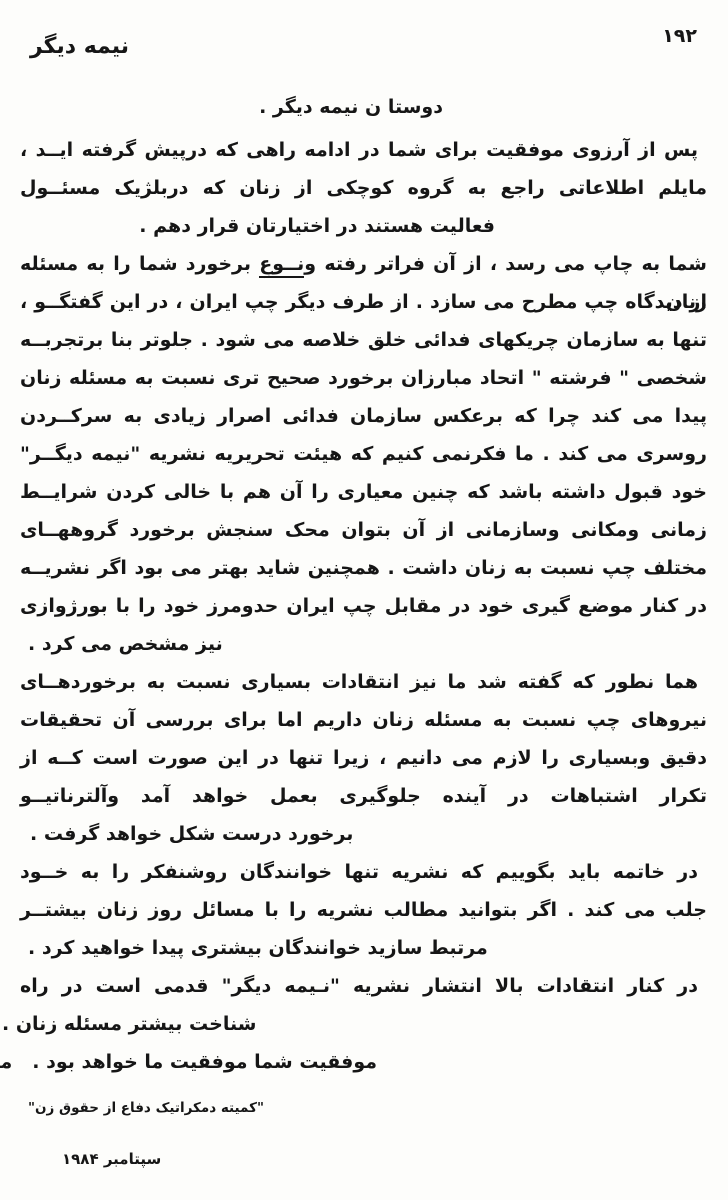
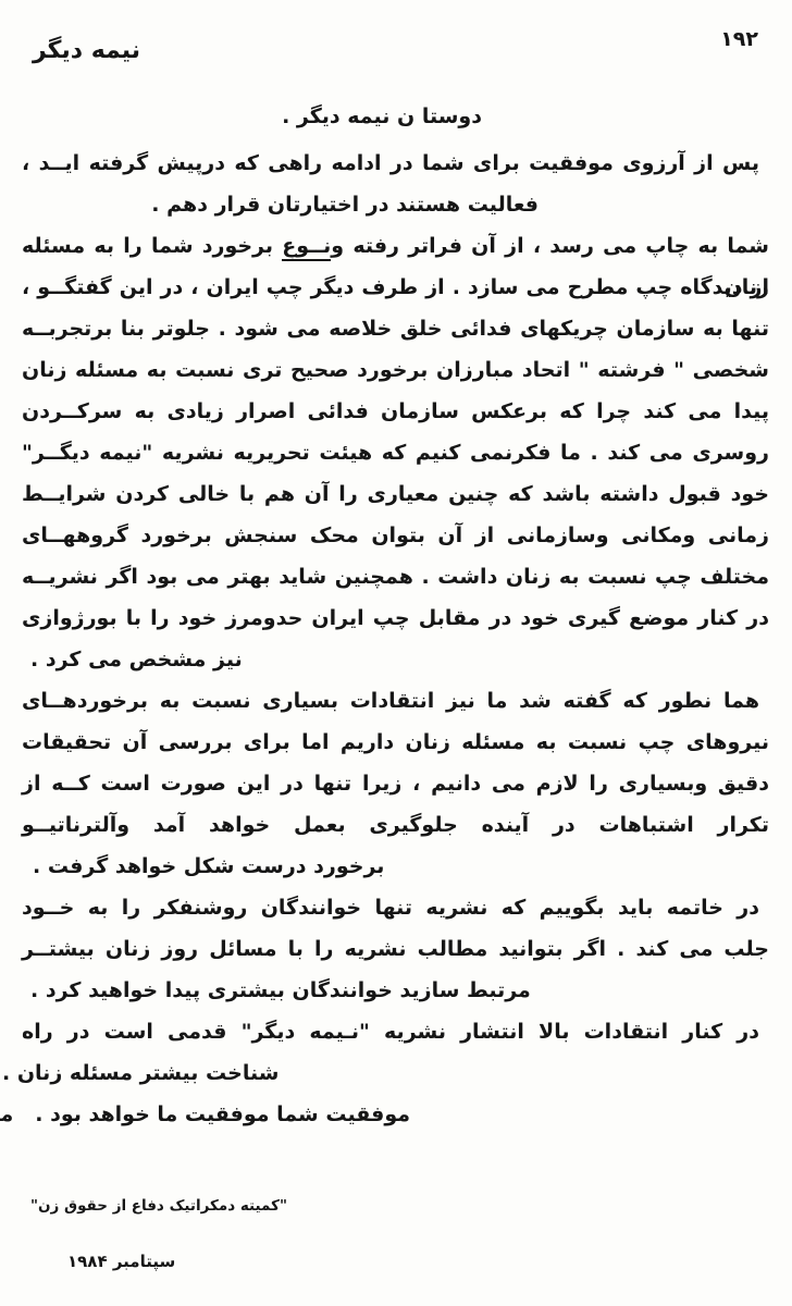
  نیمه دیگر
  ۱۹۲
  دوستا ن نیمه دیگر .
  پس از آرزوی موفقیت برای شما در ادامه راهی که درپیش گرفته ایــد ،
- مایلم اطلاعاتی راجع به گروه کوچکی از زنان که دربلژیک مسئــول
  فعالیت هستند در اختیارتان قرار دهم .
  شما به چاپ می رسد ، از آن فراتر رفته ونــوعِ برخورد شما را به مسئله زنان
  از دیدگاه چپ مطرح می سازد . از طرف دیگر چپ ایران ، در این گفتگــو ،
  تنها به سازمان چریکهای فدائی خلق خلاصه می شود . جلوتر بنا برتجربــه
  شخصی " فرشته " اتحاد مبارزان برخورد صحیح تری نسبت به مسئله زنان
  پیدا می کند چرا که برعکس سازمان فدائی اصرار زیادی به سرکــردن
  روسری می کند . ما فکرنمی کنیم که هیئت تحریریه نشریه "نیمه دیگــر"
  خود قبول داشته باشد که چنین معیاری را آن هم با خالی کردن شرایــط
  زمانی ومکانی وسازمانی از آن بتوان محک سنجش برخورد گروههــای
  مختلف چپ نسبت به زنان داشت . همچنین شاید بهتر می بود اگر نشریــه
  در کنار موضع گیری خود در مقابل چپ ایران حدومرز خود را با بورژوازی
  نیز مشخص می کرد .
  هما نطور که گفته شد ما نیز انتقادات بسیاری نسبت به برخوردهــای
  نیروهای چپ نسبت به مسئله زنان داریم اما برای بررسی آن تحقیقات
  دقیق وبسیاری را لازم می دانیم ، زیرا تنها در این صورت است کــه از
  تکرار اشتباهات در آینده جلوگیری بعمل خواهد آمد وآلترناتیــو
  برخورد درست شکل خواهد گرفت .
  در خاتمه باید بگوییم که نشریه تنها خوانندگان روشنفکر را به خــود
  جلب می کند . اگر بتوانید مطالب نشریه را با مسائل روز زنان بیشتــر
  مرتبط سازید خوانندگان بیشتری پیدا خواهید کرد .
  در کنار انتقادات بالا انتشار نشریه "نـیمه دیگر" قدمی است در راه
  شناخت بیشتر مسئله زنان .
  موفقیت شما موفقیت ما خواهد بود .
  "کمیته دمکراتیک دفاع از حقوق زن"
  سپتامبر ۱۹۸۴
